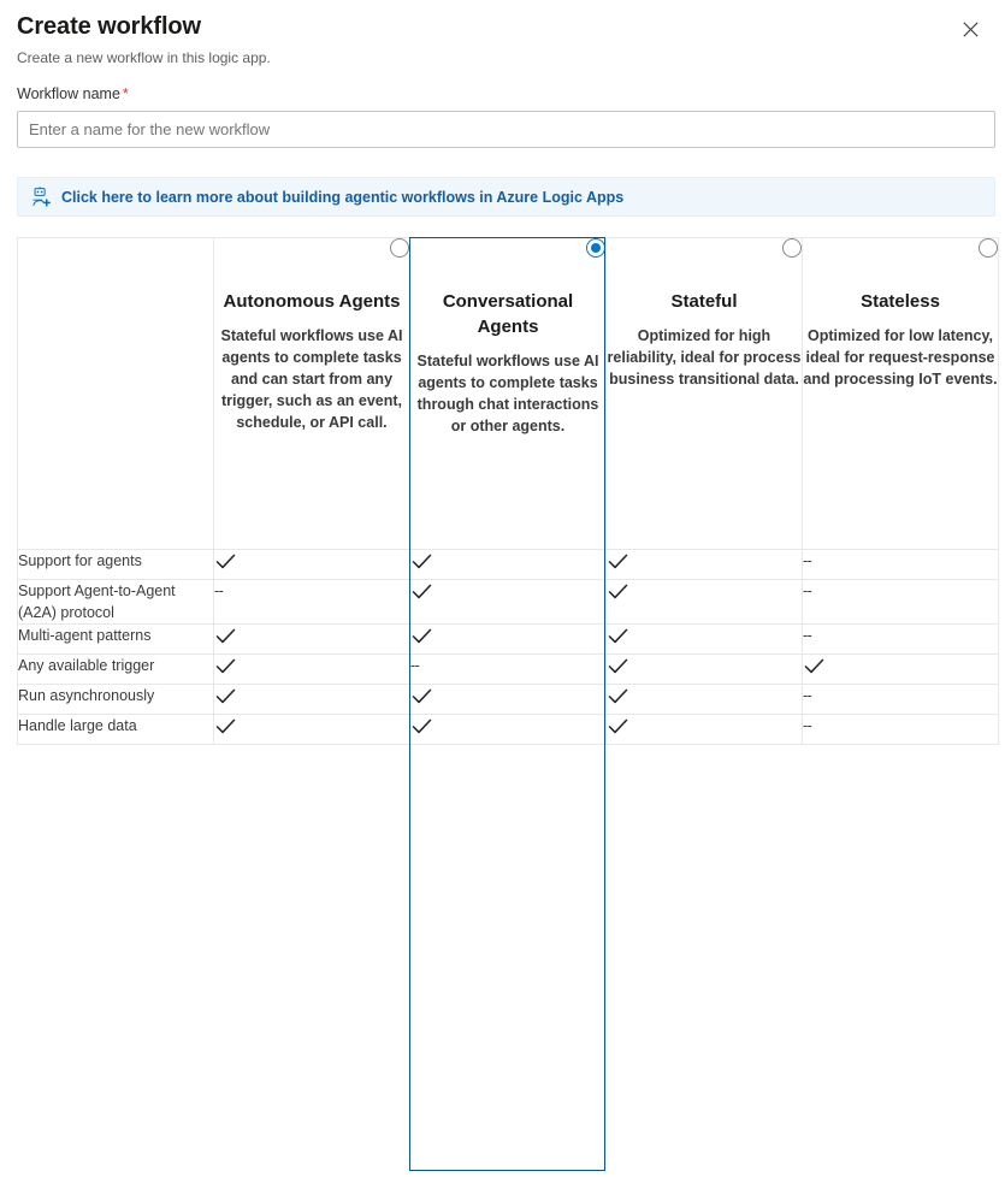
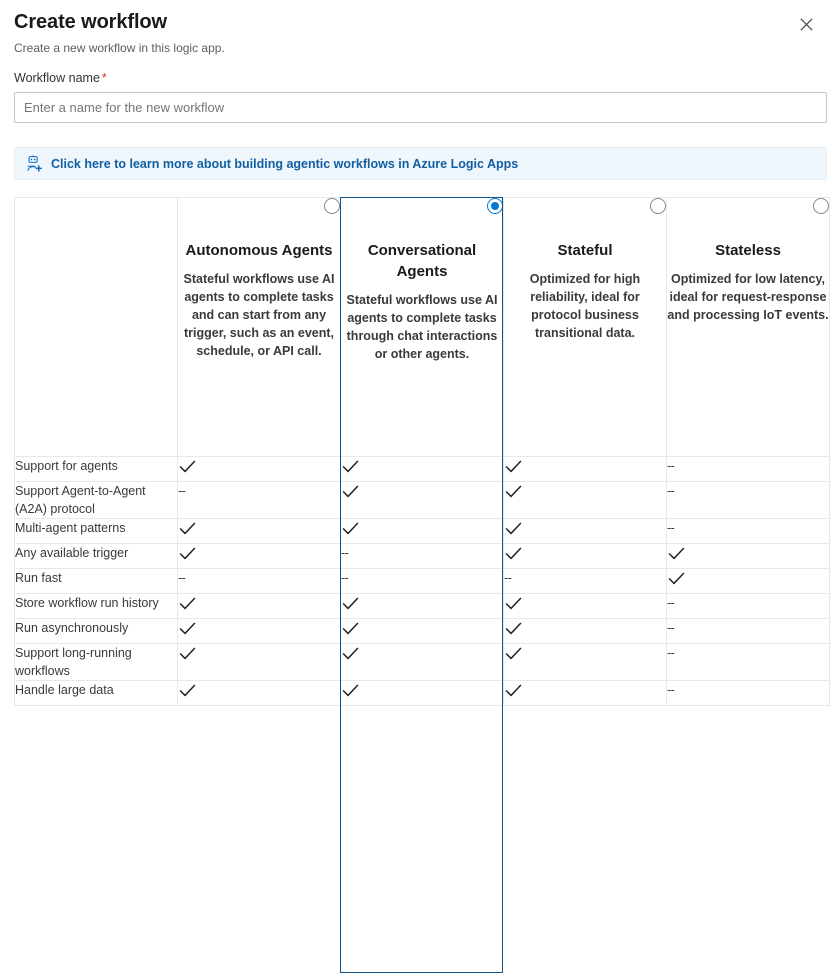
  Create workflow
  Create a new workflow in this logic app.
  Workflow name *
  Enter a name for the new workflow
  Click here to learn more about building agentic workflows in Azure Logic Apps
- 	Autonomous Agents Stateful workflows use AI agents to complete tasks and can start from any trigger, such as an event, schedule, or API call.	Conversational Agents Stateful workflows use AI agents to complete tasks through chat interactions or other agents.	Stateful Optimized for high reliability, ideal for process business transitional data.	Stateless Optimized for low latency, ideal for request-response and processing IoT events.
+ 	Autonomous Agents Stateful workflows use AI agents to complete tasks and can start from any trigger, such as an event, schedule, or API call.	Conversational Agents Stateful workflows use AI agents to complete tasks through chat interactions or other agents.	Stateful Optimized for high reliability, ideal for protocol business transitional data.	Stateless Optimized for low latency, ideal for request-response and processing IoT events.
  Support for agents				--
  Support Agent-to-Agent (A2A) protocol	--			--
  Multi-agent patterns				--
  Any available trigger		--
+ Run fast	--	--	--
+ Store workflow run history				--
  Run asynchronously				--
+ Support long-running workflows				--
  Handle large data				--
